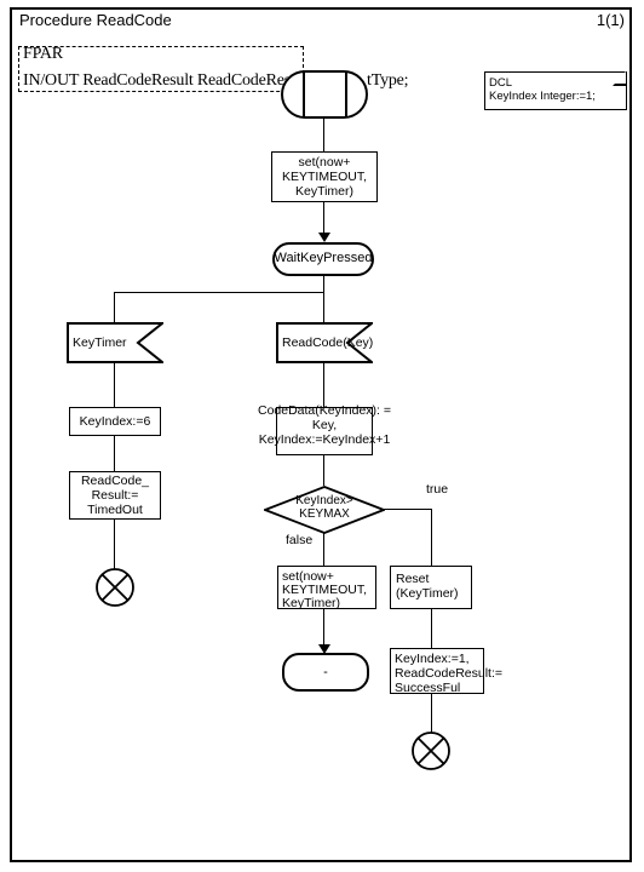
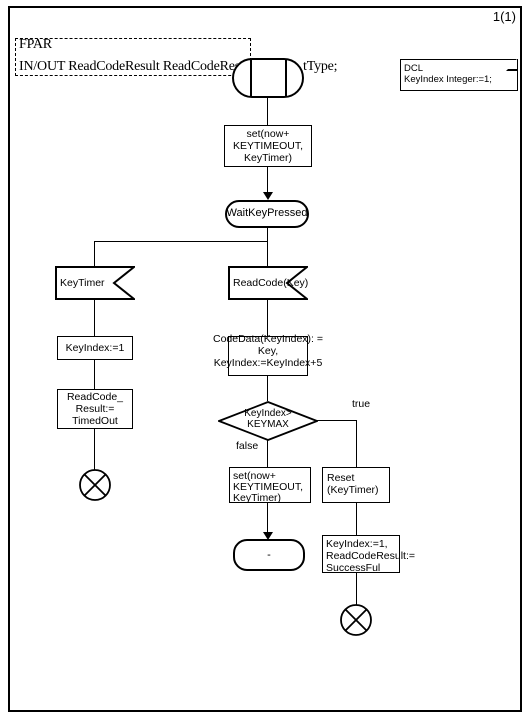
- Procedure ReadCode
  1(1)
  FPAR
  IN/OUT ReadCodeResult ReadCodeRe
  DCL
  KeyIndex Integer:=1;
  tType;
  set(now+
  KEYTIMEOUT,
  KeyTimer)
  WaitKeyPressed
  KeyTimer
  ReadCode(Key)
- KeyIndex:=6
+ KeyIndex:=1
  ReadCode_
  Result:=
  TimedOut
  CodeData(KeyIndex): =
  Key,
- KeyIndex:=KeyIndex+1
+ KeyIndex:=KeyIndex+5
  KeyIndex>
  KEYMAX
  false
  true
  set(now+
  KEYTIMEOUT,
  KeyTimer)
  -
  Reset
  (KeyTimer)
  KeyIndex:=1,
  ReadCodeResult:=
  SuccessFul
